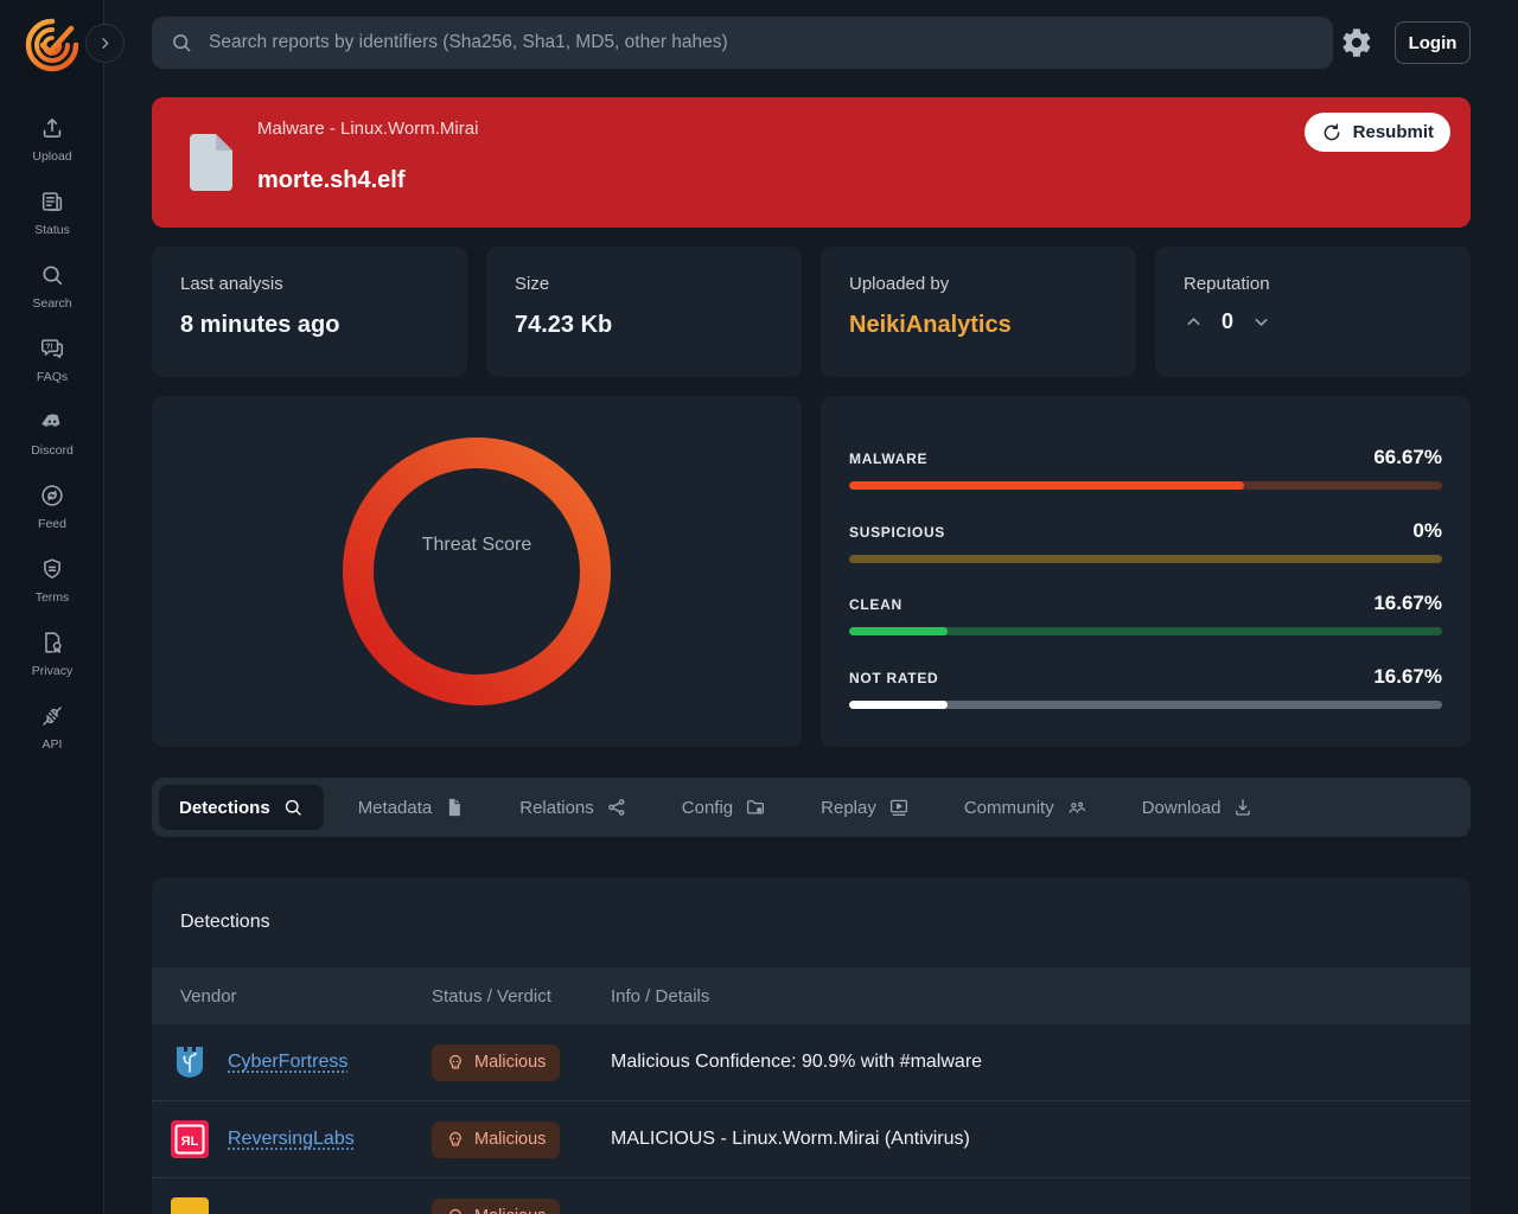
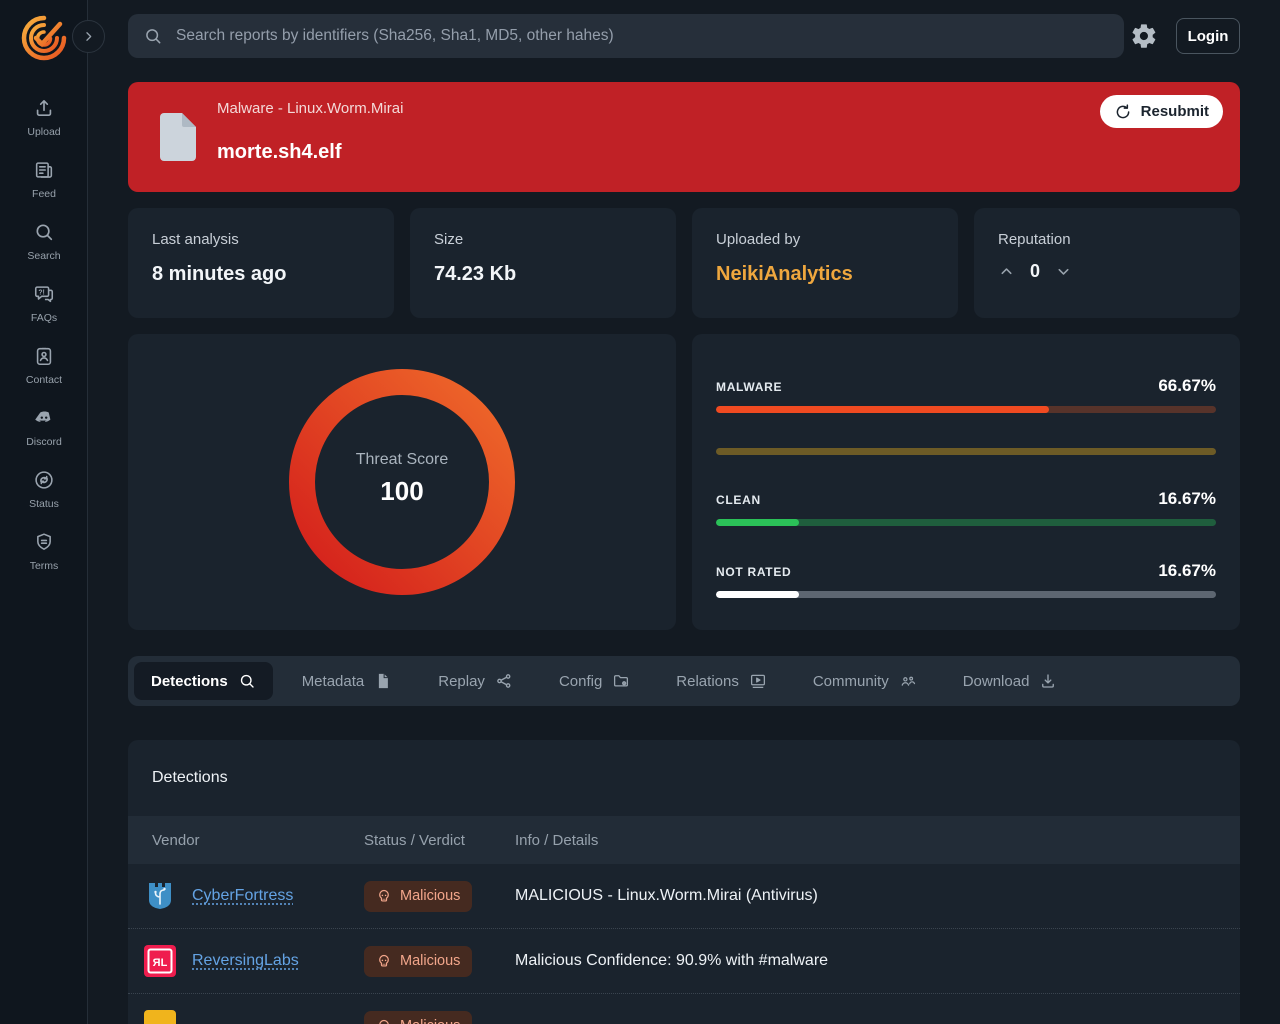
  Upload
- Status
+ Feed
  Search
  FAQs
+ Contact
  Discord
- Feed
+ Status
  Terms
- Privacy
- API
  Search reports by identifiers (Sha256, Sha1, MD5, other hahes)
  Login
  Malware - Linux.Worm.Mirai
  morte.sh4.elf
  Resubmit
  Last analysis
  8 minutes ago
  Size
  74.23 Kb
  Uploaded by
  NeikiAnalytics
  Reputation
  0
  Threat Score
+ 100
  MALWARE
  66.67%
- SUSPICIOUS
- 0%
  CLEAN
  16.67%
  NOT RATED
  16.67%
  Detections
  Metadata
- Relations
+ Replay
  Config
- Replay
+ Relations
  Community
  Download
  Detections
  Vendor
  Status / Verdict
  Info / Details
  CyberFortress
  Malicious
- Malicious Confidence: 90.9% with #malware
+ MALICIOUS - Linux.Worm.Mirai (Antivirus)
  ЯL
  ReversingLabs
  Malicious
- MALICIOUS - Linux.Worm.Mirai (Antivirus)
+ Malicious Confidence: 90.9% with #malware
